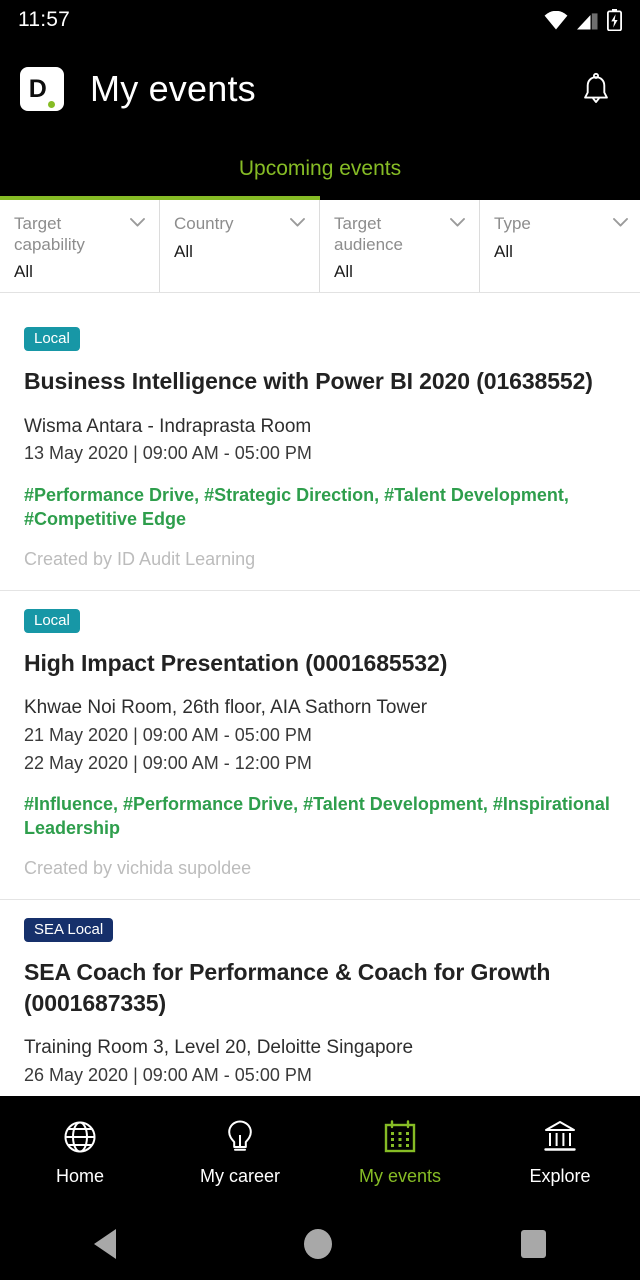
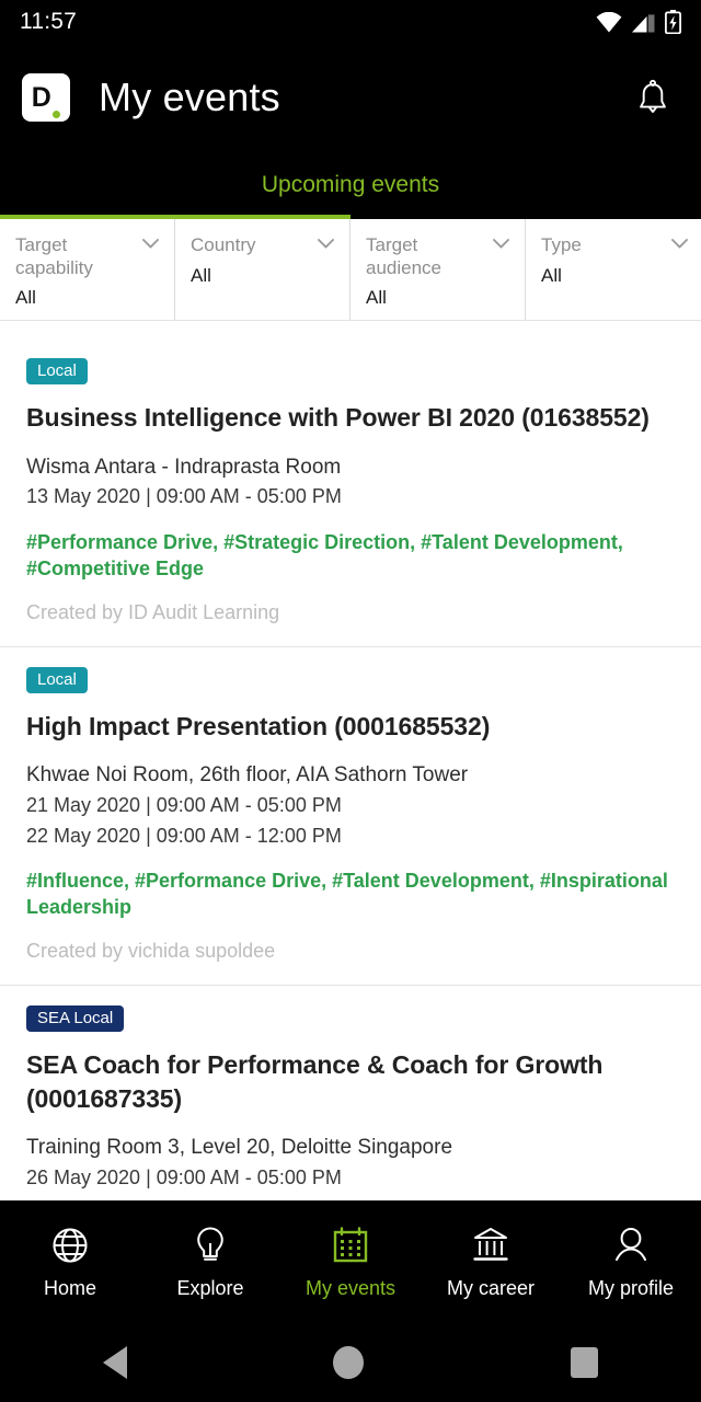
  11:57
  D
  My events
  Upcoming events
  Target capability
  All
  Country
  All
  Target audience
  All
  Type
  All
  Local
  Business Intelligence with Power BI 2020 (01638552)
  Wisma Antara - Indraprasta Room
  13 May 2020 | 09:00 AM - 05:00 PM
  #Performance Drive, #Strategic Direction, #Talent Development, #Competitive Edge
  Created by ID Audit Learning
  Local
  High Impact Presentation (0001685532)
  Khwae Noi Room, 26th floor, AIA Sathorn Tower
  21 May 2020 | 09:00 AM - 05:00 PM
  22 May 2020 | 09:00 AM - 12:00 PM
  #Influence, #Performance Drive, #Talent Development, #Inspirational Leadership
  Created by vichida supoldee
  SEA Local
  SEA Coach for Performance & Coach for Growth (0001687335)
  Training Room 3, Level 20, Deloitte Singapore
  26 May 2020 | 09:00 AM - 05:00 PM
  Home
- My career
+ Explore
  My events
- Explore
+ My career
+ My profile
